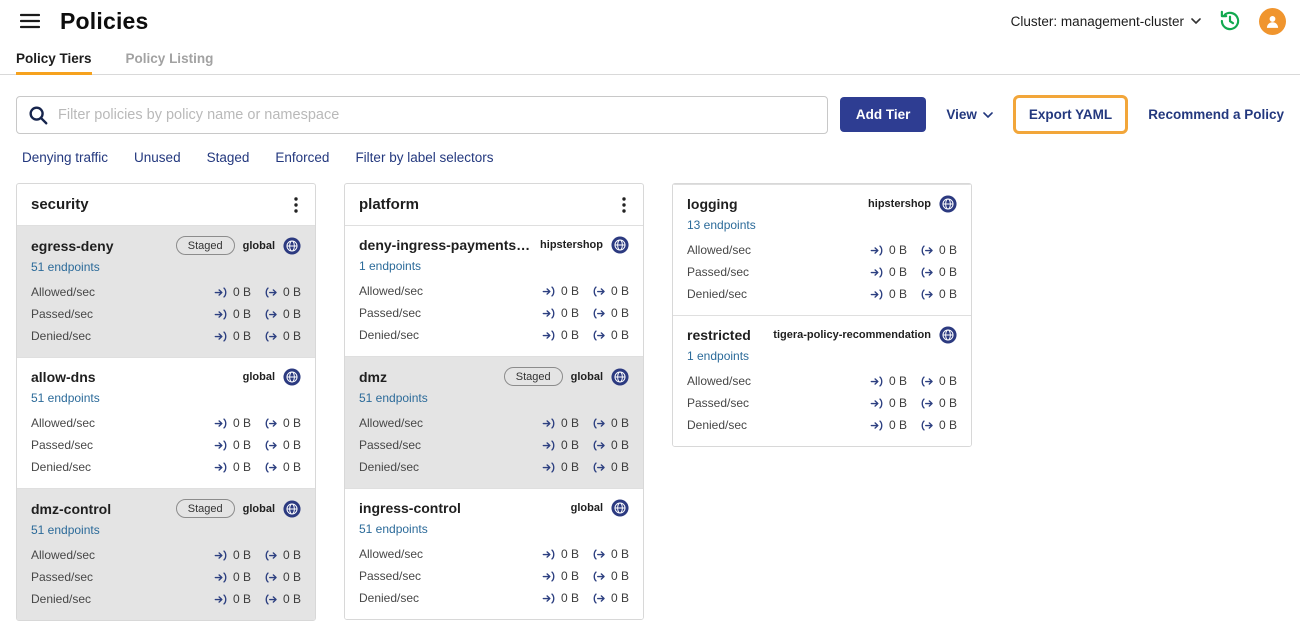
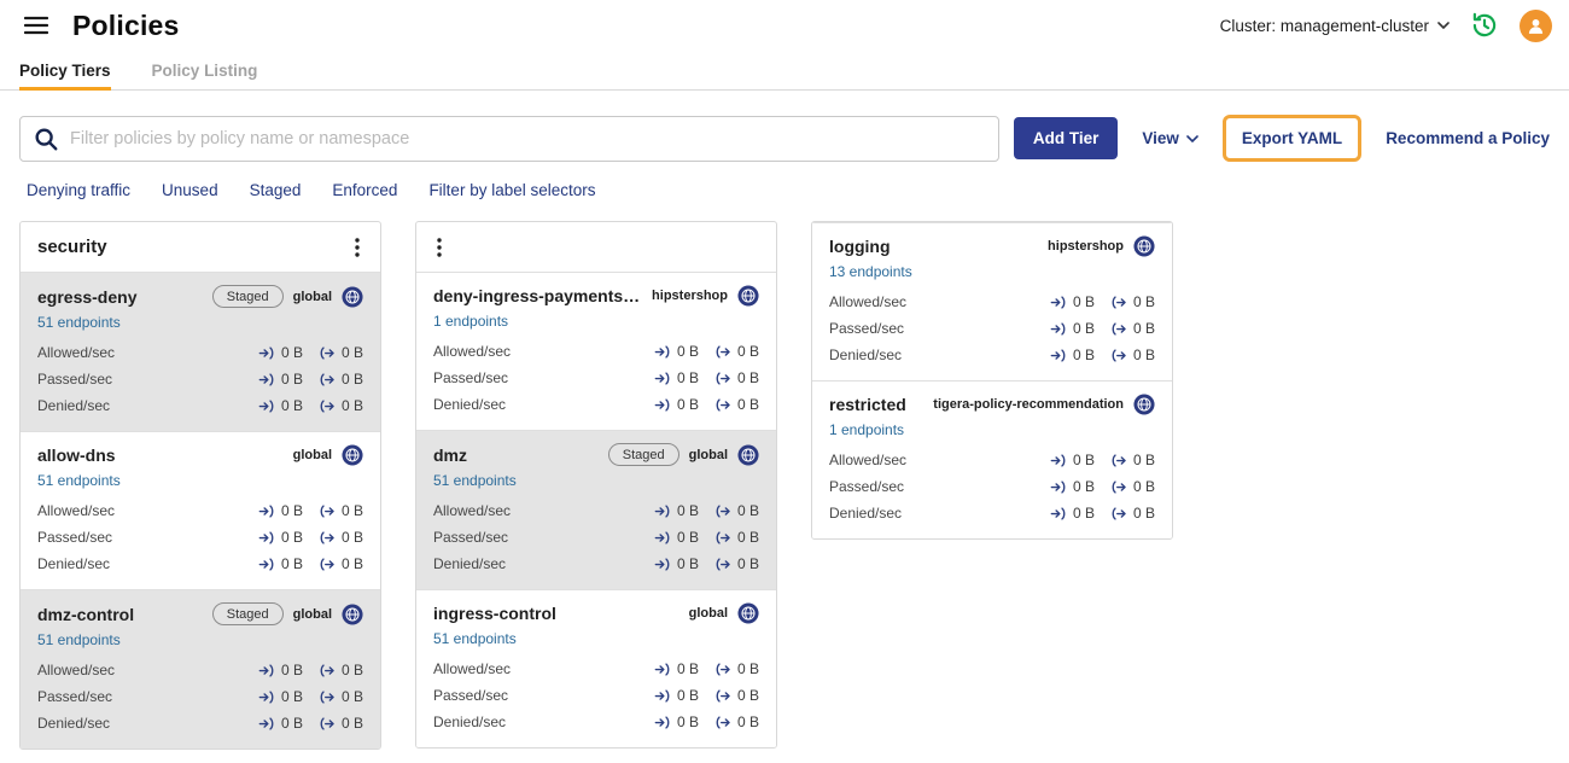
  Policies
  Cluster: management-cluster
  Policy Tiers
  Policy Listing
  Filter policies by policy name or namespace
  Add Tier
  View
  Export YAML
  Recommend a Policy
  Denying traffic
  Unused
  Staged
  Enforced
  Filter by label selectors
  security
  egress-deny
  Staged
  global
  51 endpoints
  Allowed/sec
  0 B
  0 B
  Passed/sec
  0 B
  0 B
  Denied/sec
  0 B
  0 B
  allow-dns
  global
  51 endpoints
  Allowed/sec
  0 B
  0 B
  Passed/sec
  0 B
  0 B
  Denied/sec
  0 B
  0 B
  dmz-control
  Staged
  global
  51 endpoints
  Allowed/sec
  0 B
  0 B
  Passed/sec
  0 B
  0 B
  Denied/sec
  0 B
  0 B
- platform
  deny-ingress-paymentser
  hipstershop
  1 endpoints
  Allowed/sec
  0 B
  0 B
  Passed/sec
  0 B
  0 B
  Denied/sec
  0 B
  0 B
  dmz
  Staged
  global
  51 endpoints
  Allowed/sec
  0 B
  0 B
  Passed/sec
  0 B
  0 B
  Denied/sec
  0 B
  0 B
  ingress-control
  global
  51 endpoints
  Allowed/sec
  0 B
  0 B
  Passed/sec
  0 B
  0 B
  Denied/sec
  0 B
  0 B
  logging
  hipstershop
  13 endpoints
  Allowed/sec
  0 B
  0 B
  Passed/sec
  0 B
  0 B
  Denied/sec
  0 B
  0 B
  restricted
  tigera-policy-recommendation
  1 endpoints
  Allowed/sec
  0 B
  0 B
  Passed/sec
  0 B
  0 B
  Denied/sec
  0 B
  0 B
